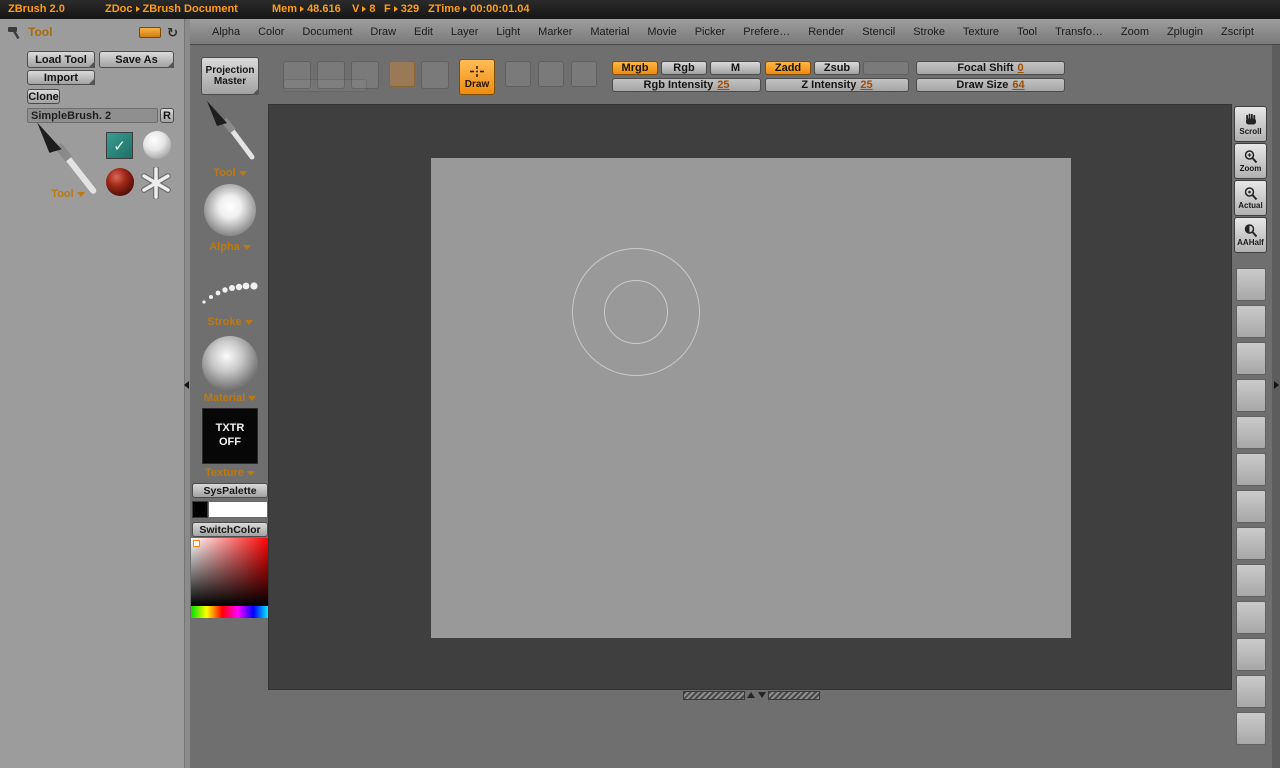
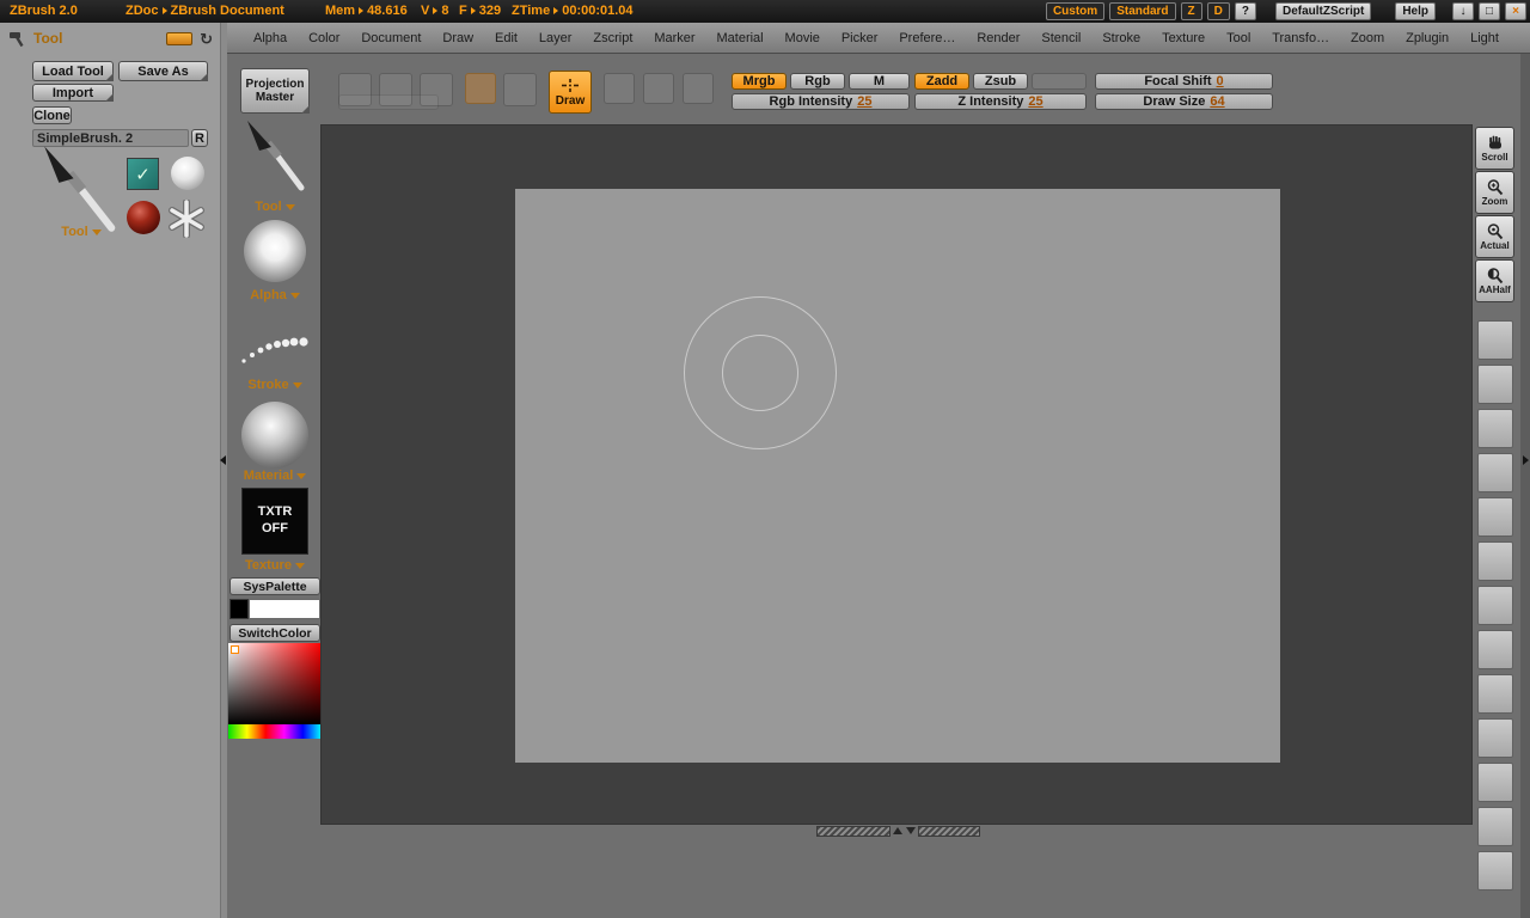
  ZBrush 2.0
  ZDoc
  ZBrush Document
  Mem
  48.616
  V
  8
  F
  329
  ZTime
  00:00:01.04
+ Custom
+ Standard
+ Z
+ D
+ ?
+ DefaultZScript
+ Help
+ ↓
+ □
+ ×
  Alpha
  Color
  Document
  Draw
  Edit
  Layer
- Light
+ Zscript
  Marker
  Material
  Movie
  Picker
  Prefere…
  Render
  Stencil
  Stroke
  Texture
  Tool
  Transfo…
  Zoom
  Zplugin
- Zscript
+ Light
  Tool
  ↻
  Load Tool
  Save As
  Import
  Clone
  SimpleBrush. 2
  R
  ✓
  Tool
  Projection Master
  Tool
  Alpha
  Stroke
  Material
  TXTR
  OFF
  Texture
  SysPalette
  SwitchColor
  Draw
  Mrgb
  Rgb
  M
  Rgb Intensity
  25
  Zadd
  Zsub
  Z Intensity
  25
  Focal Shift
  0
  Draw Size
  64
  Scroll
  Zoom
  Actual
  AAHalf
